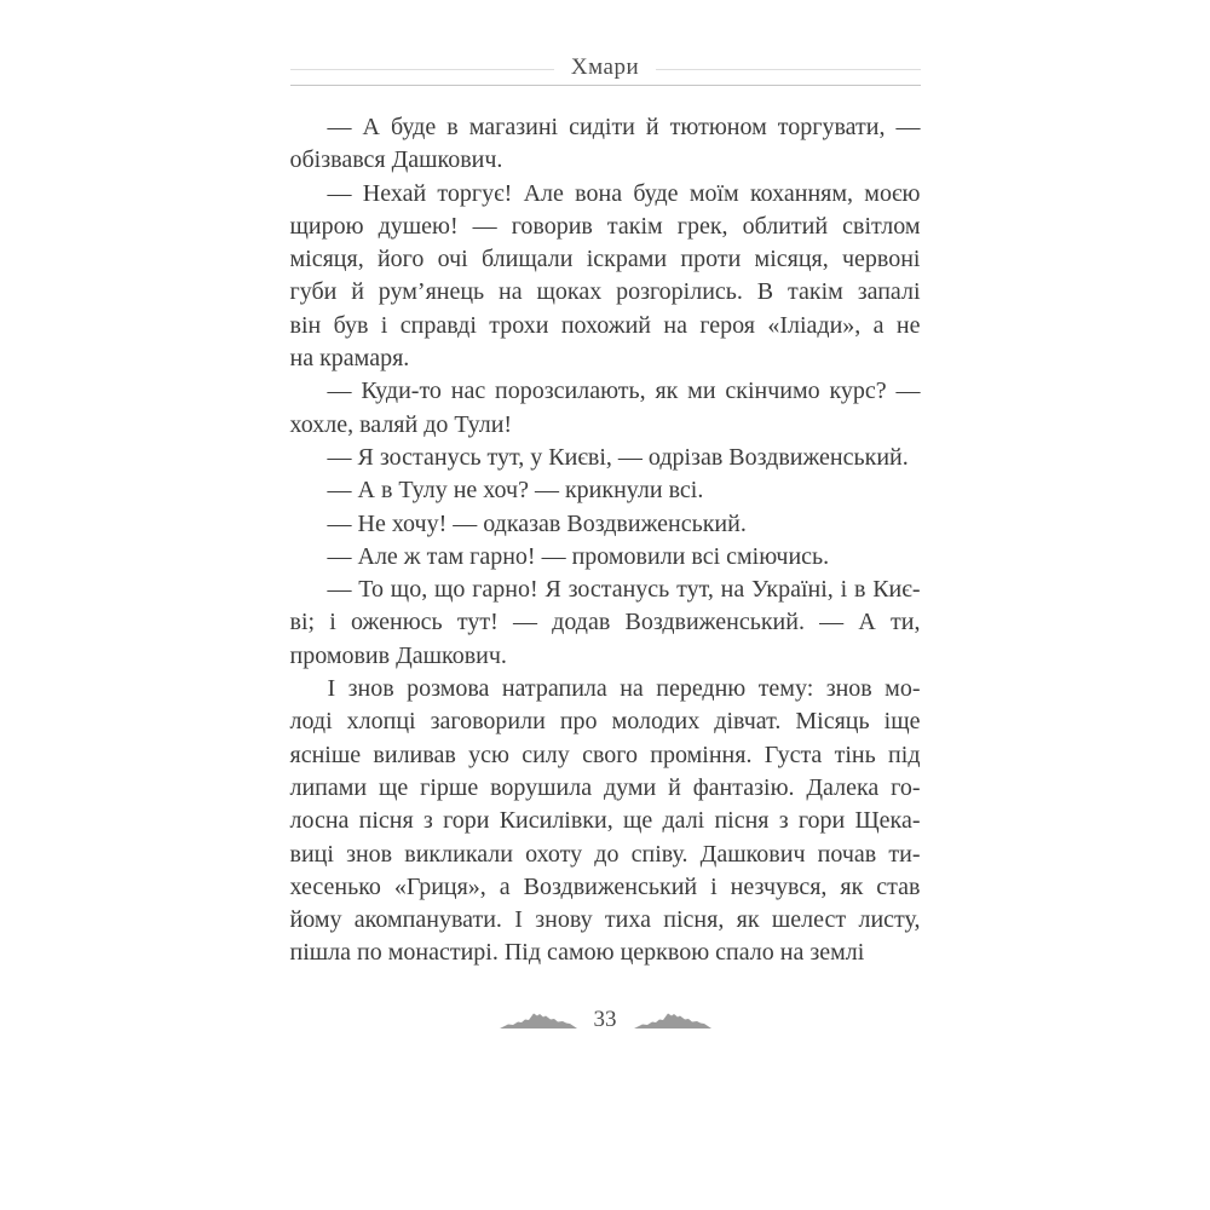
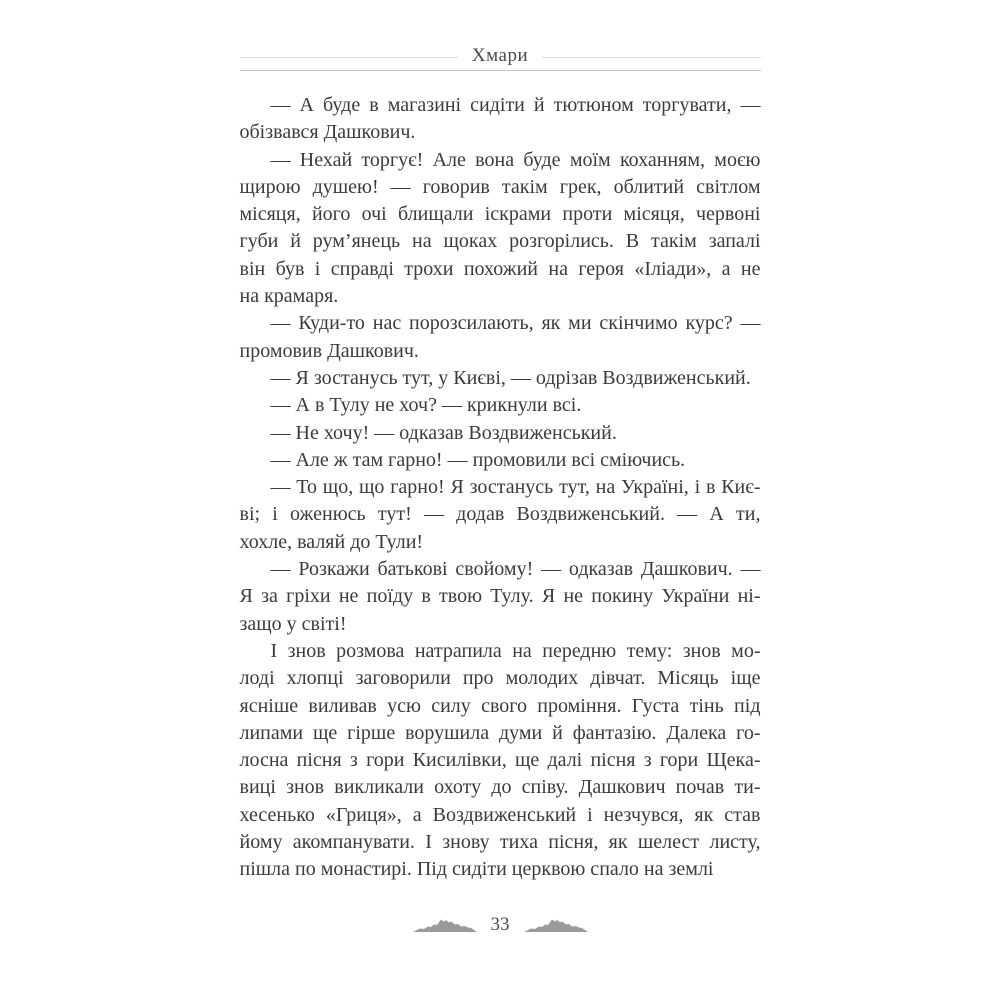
  Хмари
  — А буде в магазині сидіти й тютюном торгувати, —
  обізвався Дашкович.
  — Нехай торгує! Але вона буде моїм коханням, моєю
  щирою душею! — говорив такім грек, облитий світлом
  місяця, його очі блищали іскрами проти місяця, червоні
  губи й рум’янець на щоках розгорілись. В такім запалі
  він був і справді трохи похожий на героя «Іліади», а не
  на крамаря.
  — Куди-то нас порозсилають, як ми скінчимо курс? —
- хохле, валяй до Тули!
+ промовив Дашкович.
  — Я зостанусь тут, у Києві, — одрізав Воздвиженський.
  — А в Тулу не хоч? — крикнули всі.
  — Не хочу! — одказав Воздвиженський.
  — Але ж там гарно! — промовили всі сміючись.
  — То що, що гарно! Я зостанусь тут, на Україні, і в Киє-
  ві; і оженюсь тут! — додав Воздвиженський. — А ти,
- промовив Дашкович.
+ хохле, валяй до Тули!
+ — Розкажи батькові свойому! — одказав Дашкович. —
+ Я за гріхи не поїду в твою Тулу. Я не покину України ні-
+ защо у світі!
  І знов розмова натрапила на передню тему: знов мо-
  лоді хлопці заговорили про молодих дівчат. Місяць іще
  ясніше виливав усю силу свого проміння. Густа тінь під
  липами ще гірше ворушила думи й фантазію. Далека го-
  лосна пісня з гори Кисилівки, ще далі пісня з гори Щека-
  виці знов викликали охоту до співу. Дашкович почав ти-
  хесенько «Гриця», а Воздвиженський і незчувся, як став
  йому акомпанувати. І знову тиха пісня, як шелест листу,
- пішла по монастирі. Під самою церквою спало на землі
+ пішла по монастирі. Під сидіти церквою спало на землі
  33
